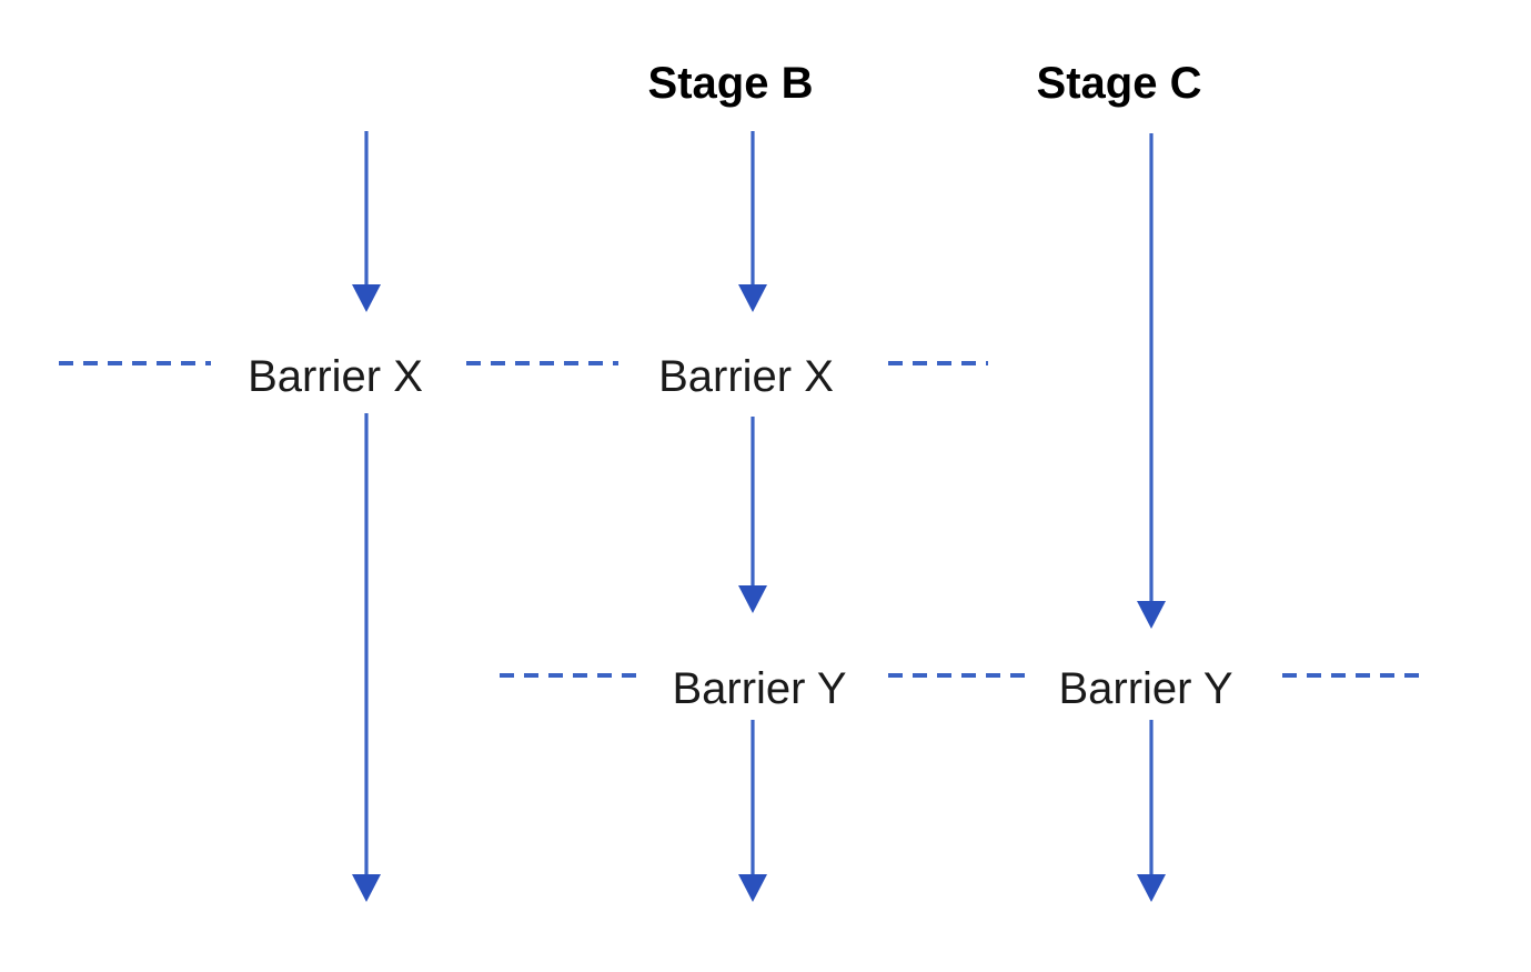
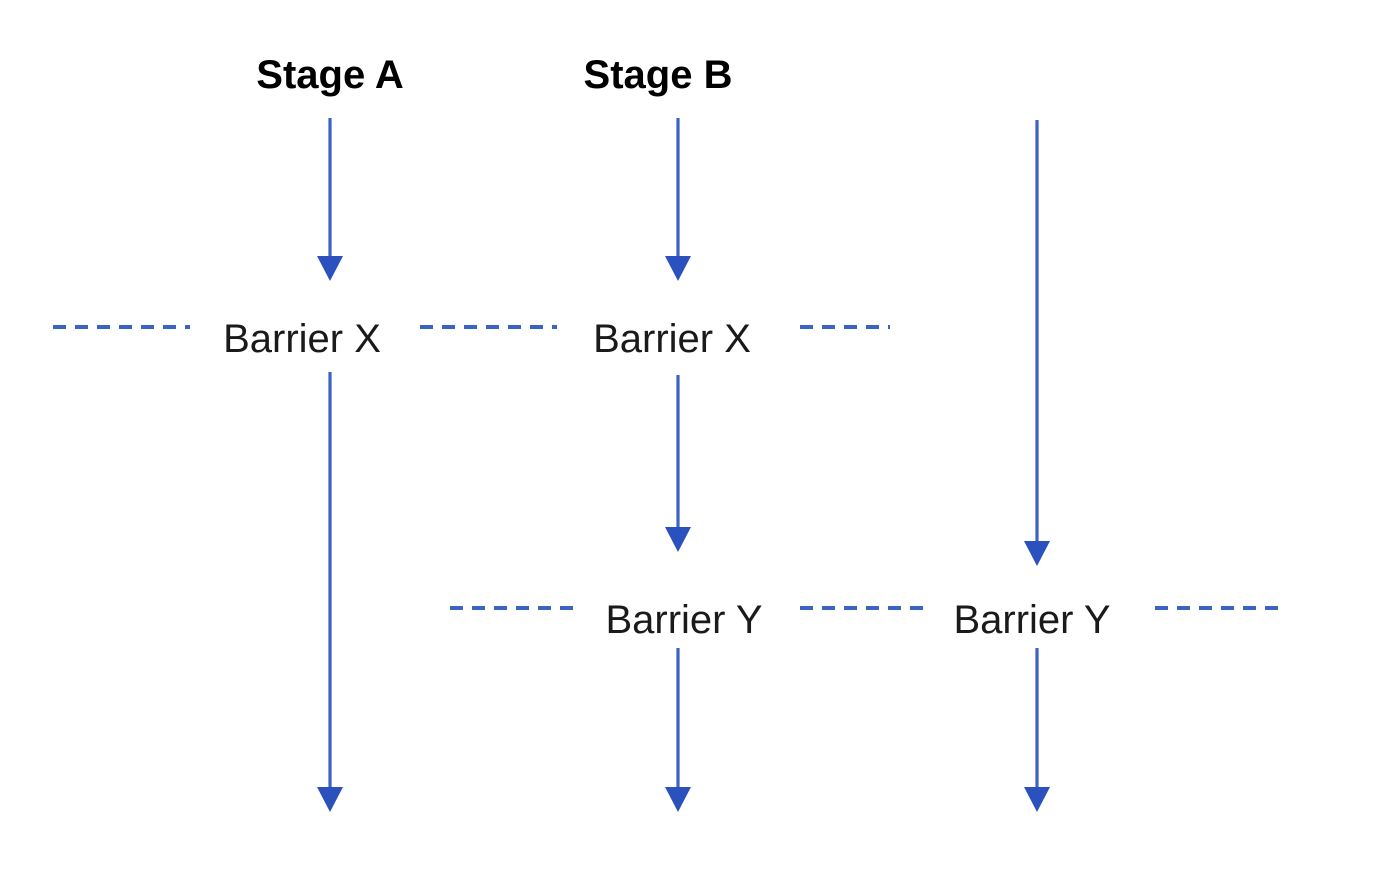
+ Stage A
  Stage B
- Stage C
  Barrier X
  Barrier X
  Barrier Y
  Barrier Y
